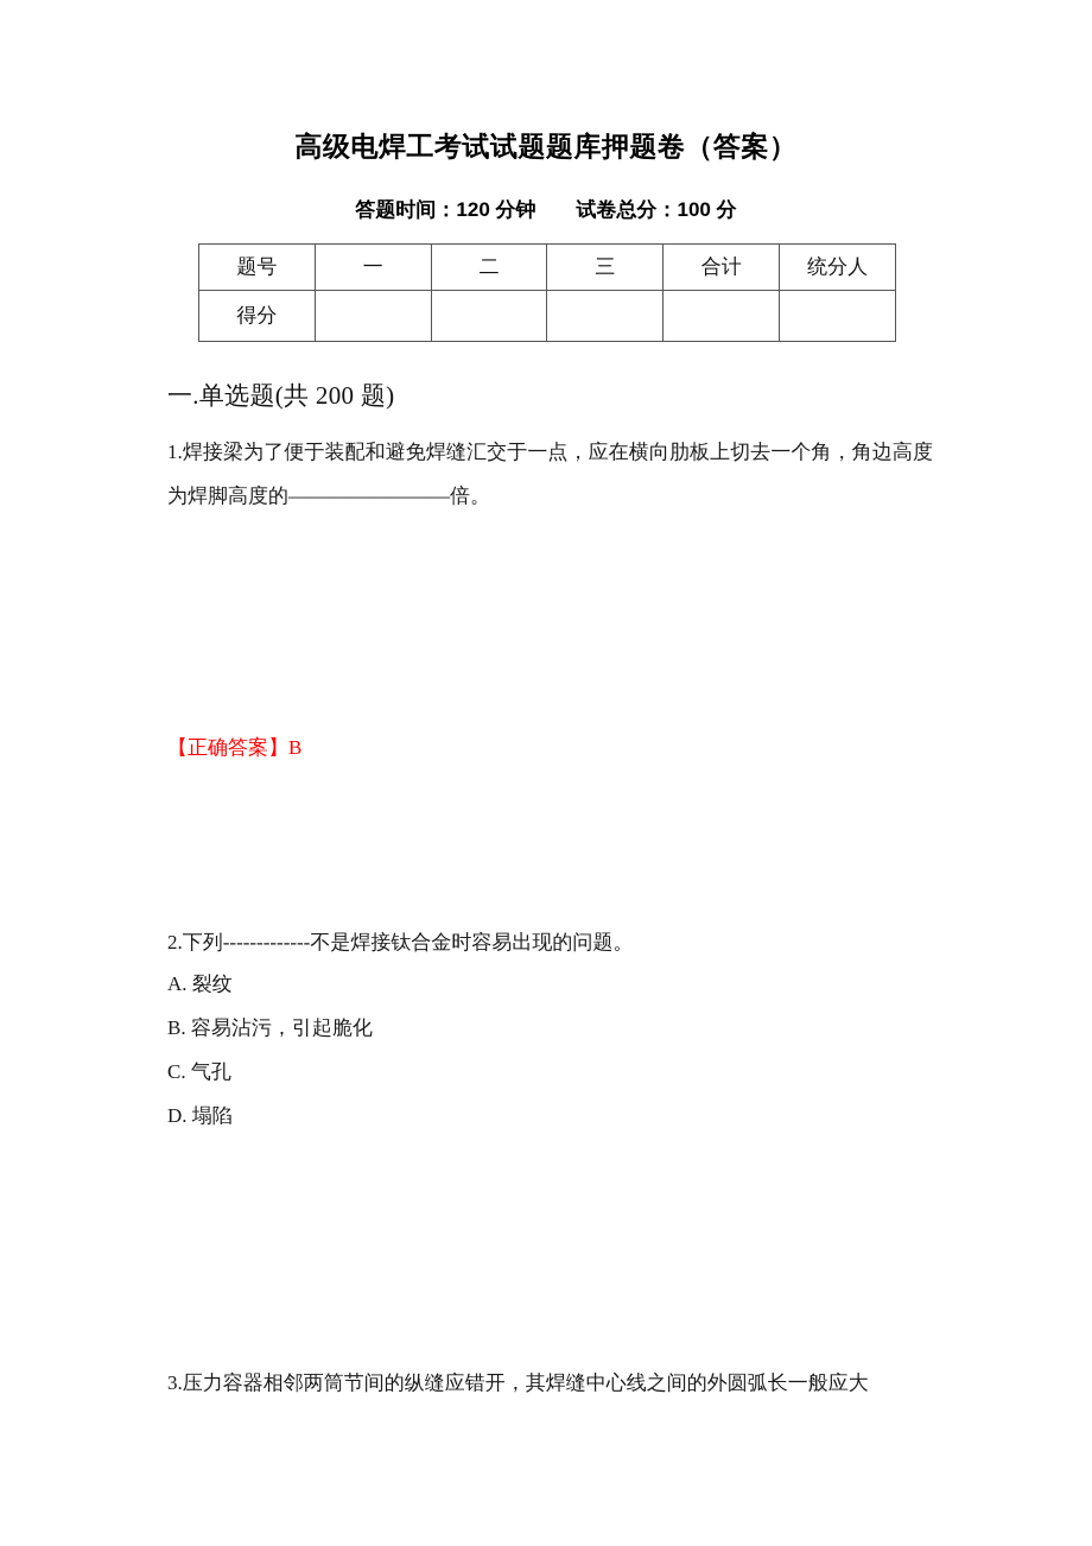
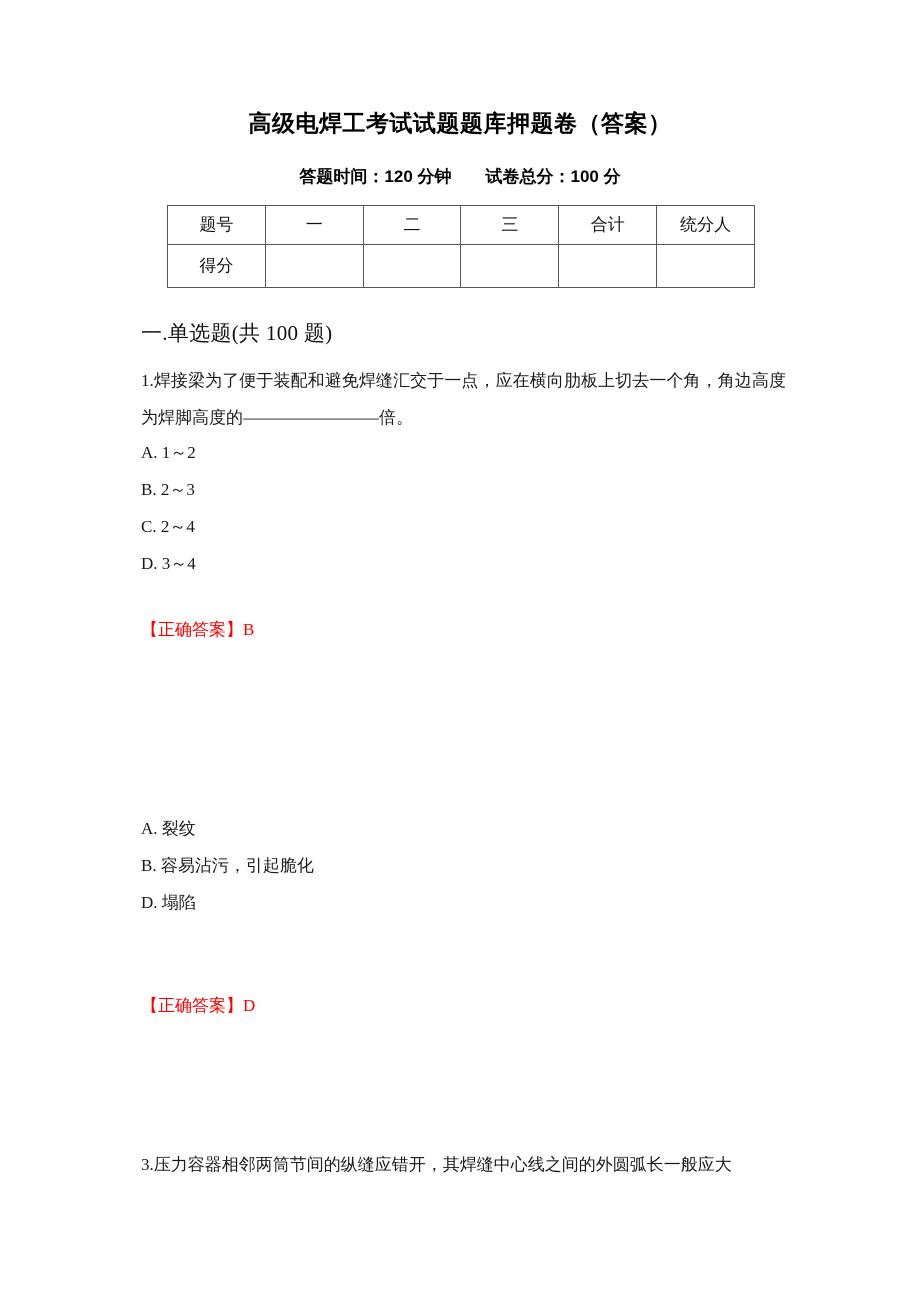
  高级电焊工考试试题题库押题卷（答案）
  答题时间：120 分钟 试卷总分：100 分
  题号	一	二	三	合计	统分人
  得分
- 一.单选题(共 200 题)
+ 一.单选题(共 100 题)
  1.焊接梁为了便于装配和避免焊缝汇交于一点，应在横向肋板上切去一个角，角边高度为焊脚高度的————————倍。
+ A. 1～2
+ B. 2～3
+ C. 2～4
+ D. 3～4
  【正确答案】B
- 2.下列-------------不是焊接钛合金时容易出现的问题。
  A. 裂纹
  B. 容易沾污，引起脆化
- C. 气孔
  D. 塌陷
+ 【正确答案】D
  3.压力容器相邻两筒节间的纵缝应错开，其焊缝中心线之间的外圆弧长一般应大
